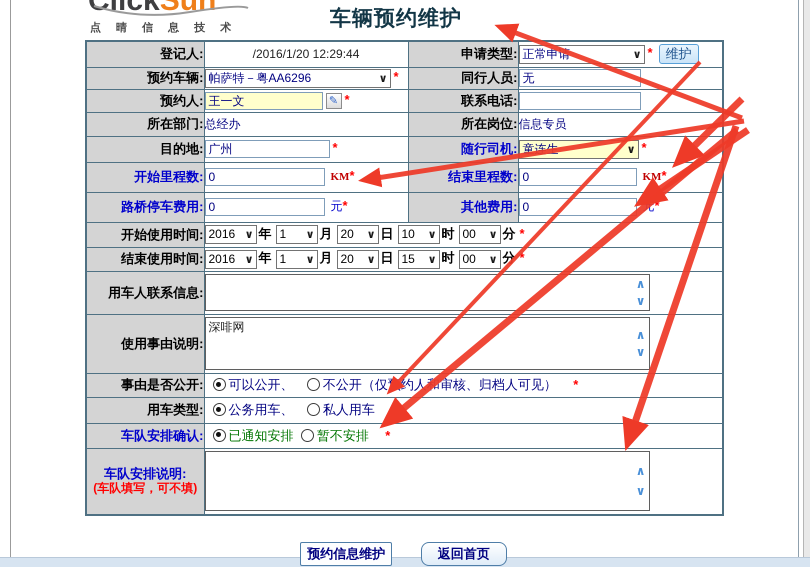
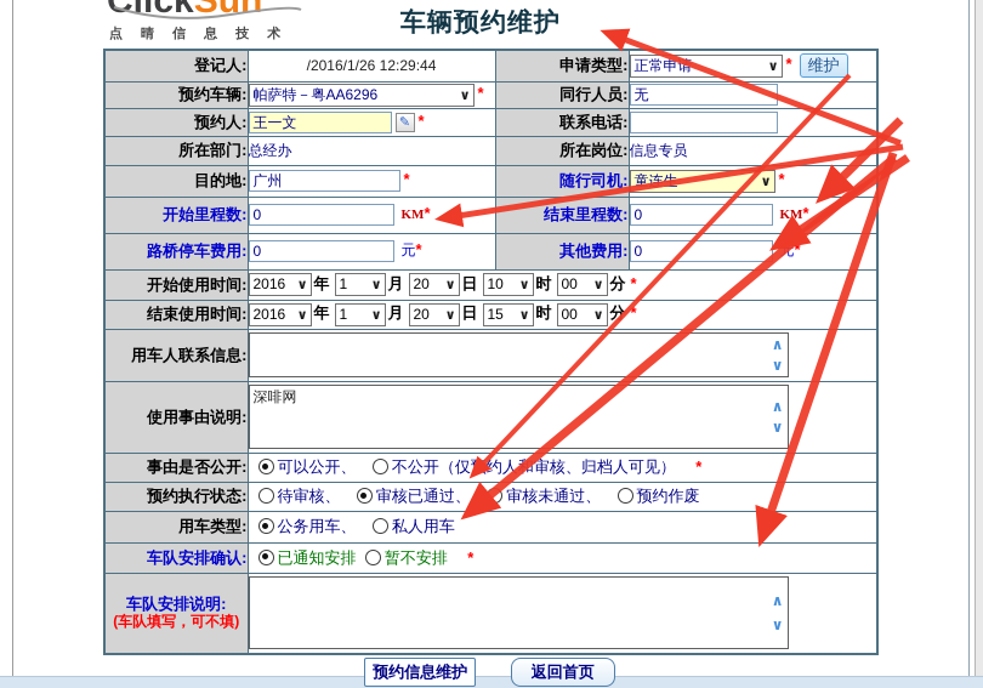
  ClickSun
  点 晴 信 息 技 术
  车辆预约维护
- 登记人:	/2016/1/20 12:29:44	申请类型:	正常申 ∨ * 维护
+ 登记人:	/2016/1/26 12:29:44	申请类型:	正常申 ∨ * 维护
  预约车辆:	帕萨特－粤AA6296 ∨ *	同行人员:	无
  预约人:	王一文 ✎ *	联系电话:
  所在部门:	总经办	所在岗位:	信息专员
  目的地:	广州 *	随行司机:	童连 ∨ *
  开始里程数:	0 KM*	结束里程数:	0 KM*
  路桥停车费用:	0 元*	其他费用:	0 *
  开始使用时间:	2016 ∨ 年 1 ∨ 月 20 ∨ 日 10 ∨ 时 00 ∨ 分 *
  结束使用时间:	2016 ∨ 年 1 ∨ 月 20 ∨ 日 15 ∨ 时 00 ∨ 分 *
  用车人联系信息:	∧ ∨
  使用事由说明:	深啡网 ∧ ∨
  事由是否公开:	可以公开、 不公开（仅约人审核、归档人可见） *
+ 预约执行状态:	待审核、 审核已通过、 审核未通过、 预约作废
  用车类型:	公务用车、 私人用车
  车队安排确认:	已通知安排 暂不安排 *
  车队安排说明: (车队填写，可不填)	∧ ∨
  预约信息维护 返回首页
